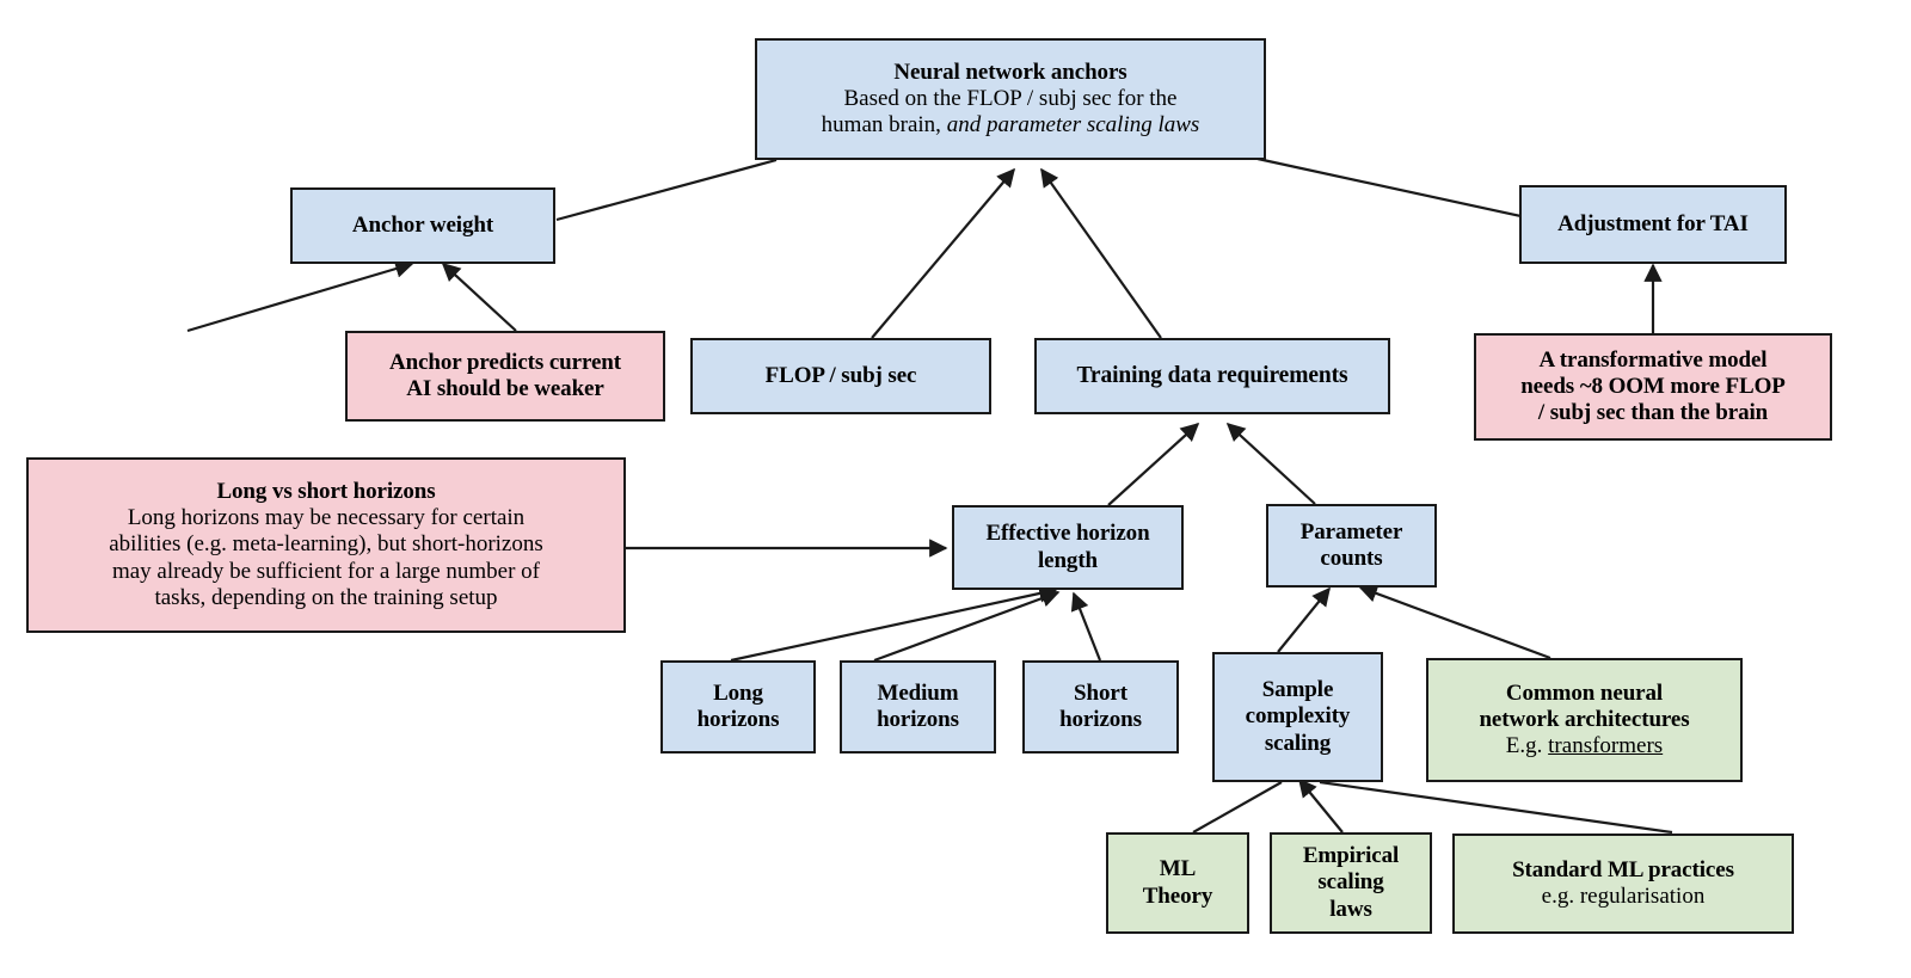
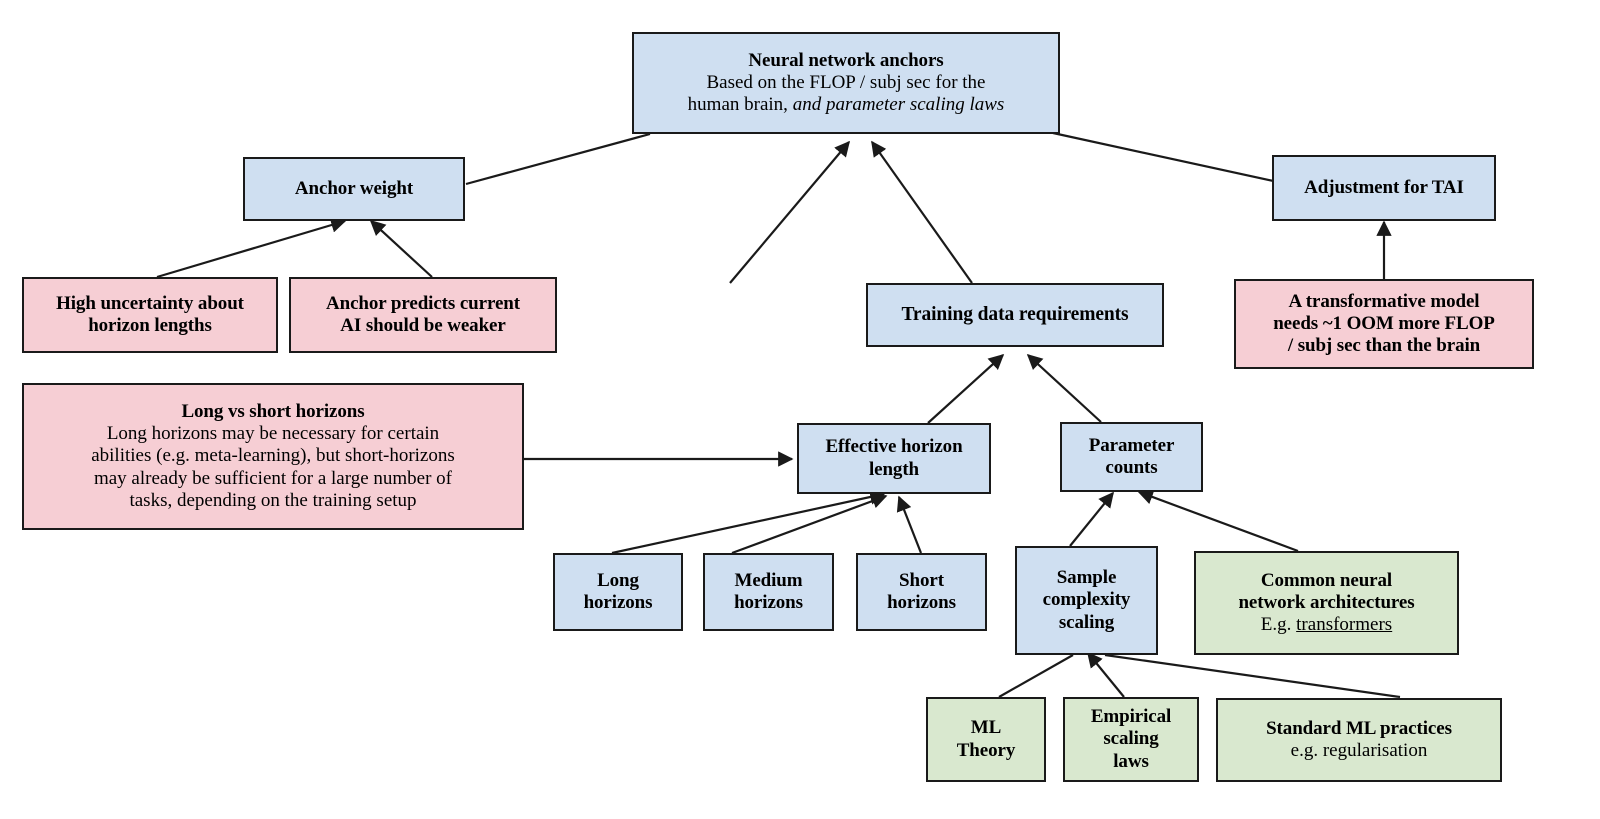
  Neural network anchors
  Based on the FLOP / subj sec for the
  human brain, and parameter scaling laws
  Anchor weight
  Adjustment for TAI
+ High uncertainty about
+ horizon lengths
  Anchor predicts current
  AI should be weaker
  A transformative model
- needs ~8 OOM more FLOP
+ needs ~1 OOM more FLOP
  / subj sec than the brain
  Long vs short horizons
  Long horizons may be necessary for certain
  abilities (e.g. meta-learning), but short-horizons
  may already be sufficient for a large number of
  tasks, depending on the training setup
- FLOP / subj sec
  Training data requirements
  Effective horizon
  length
  Parameter
  counts
  Long
  horizons
  Medium
  horizons
  Short
  horizons
  Sample
  complexity
  scaling
  Common neural
  network architectures
  E.g. transformers
  ML
  Theory
  Empirical
  scaling
  laws
  Standard ML practices
  e.g. regularisation
